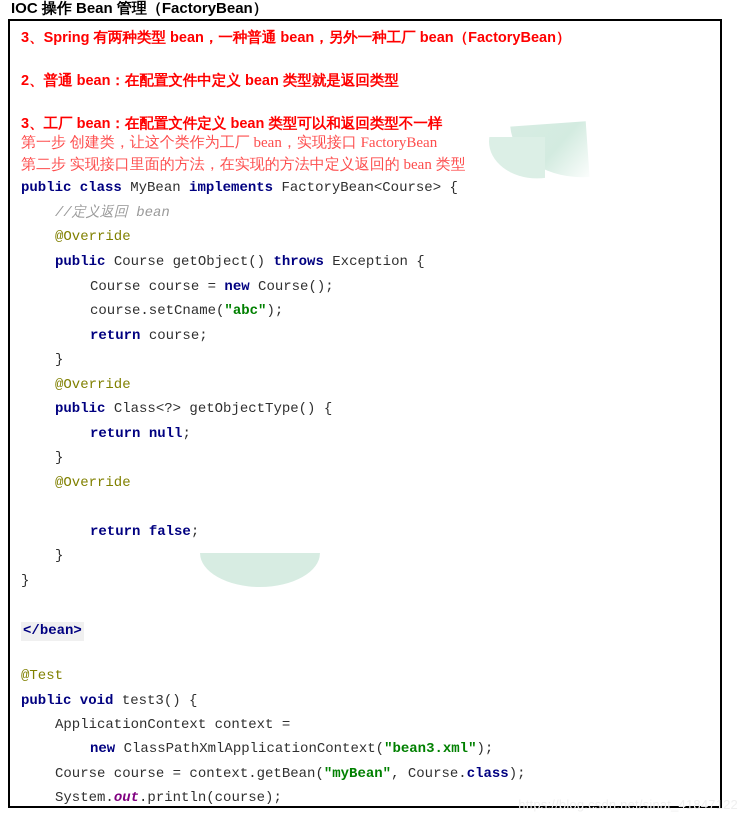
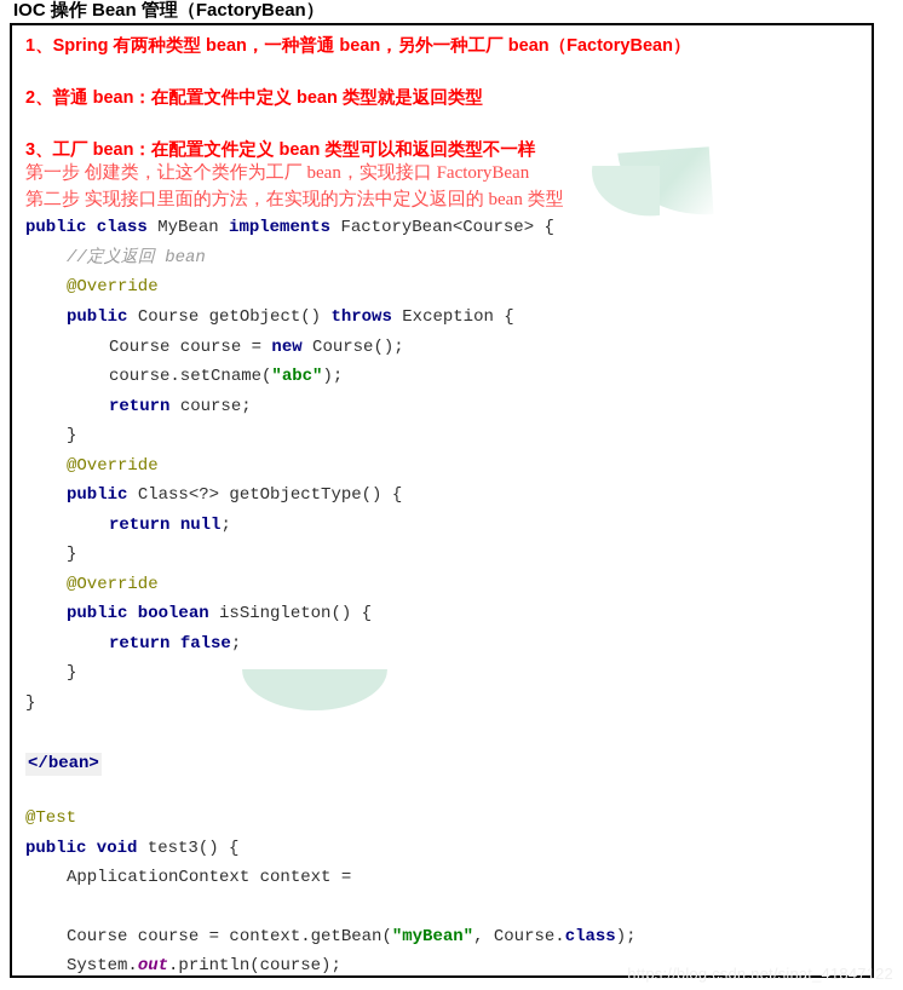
  IOC 操作 Bean 管理（FactoryBean）
- 3、Spring 有两种类型 bean，一种普通 bean，另外一种工厂 bean（FactoryBean）
+ 1、Spring 有两种类型 bean，一种普通 bean，另外一种工厂 bean（FactoryBean）
  2、普通 bean：在配置文件中定义 bean 类型就是返回类型
  3、工厂 bean：在配置文件定义 bean 类型可以和返回类型不一样
  第一步 创建类，让这个类作为工厂 bean，实现接口 FactoryBean
  第二步 实现接口里面的方法，在实现的方法中定义返回的 bean 类型
  public class MyBean implements FactoryBean<Course> {
  //定义返回 bean
  @Override
  public Course getObject() throws Exception {
  Course course = new Course();
  course.setCname("abc");
  return course;
  }
  @Override
  public Class<?> getObjectType() {
  return null;
  }
  @Override
+ public boolean isSingleton() {
  return false;
  }
  }
  </bean>
  @Test
  public void test3() {
  ApplicationContext context =
- new ClassPathXmlApplicationContext("bean3.xml");
  Course course = context.getBean("myBean", Course.class);
  System.out.println(course);
  https://blog.csdn.net/sinat_41847122
